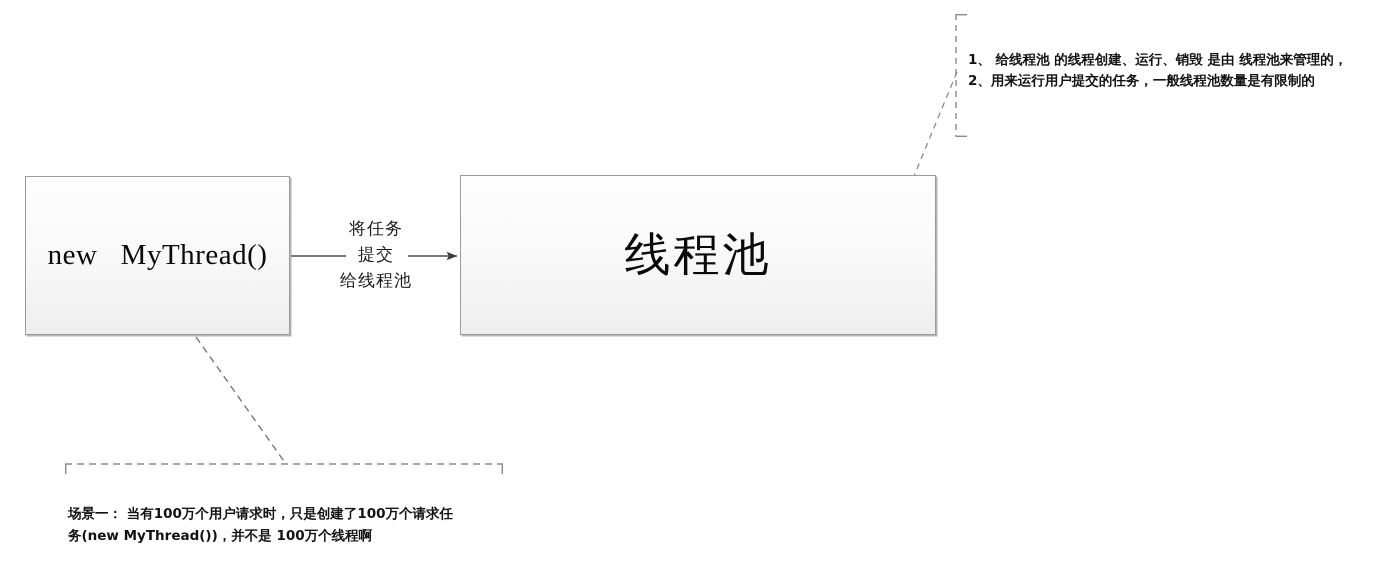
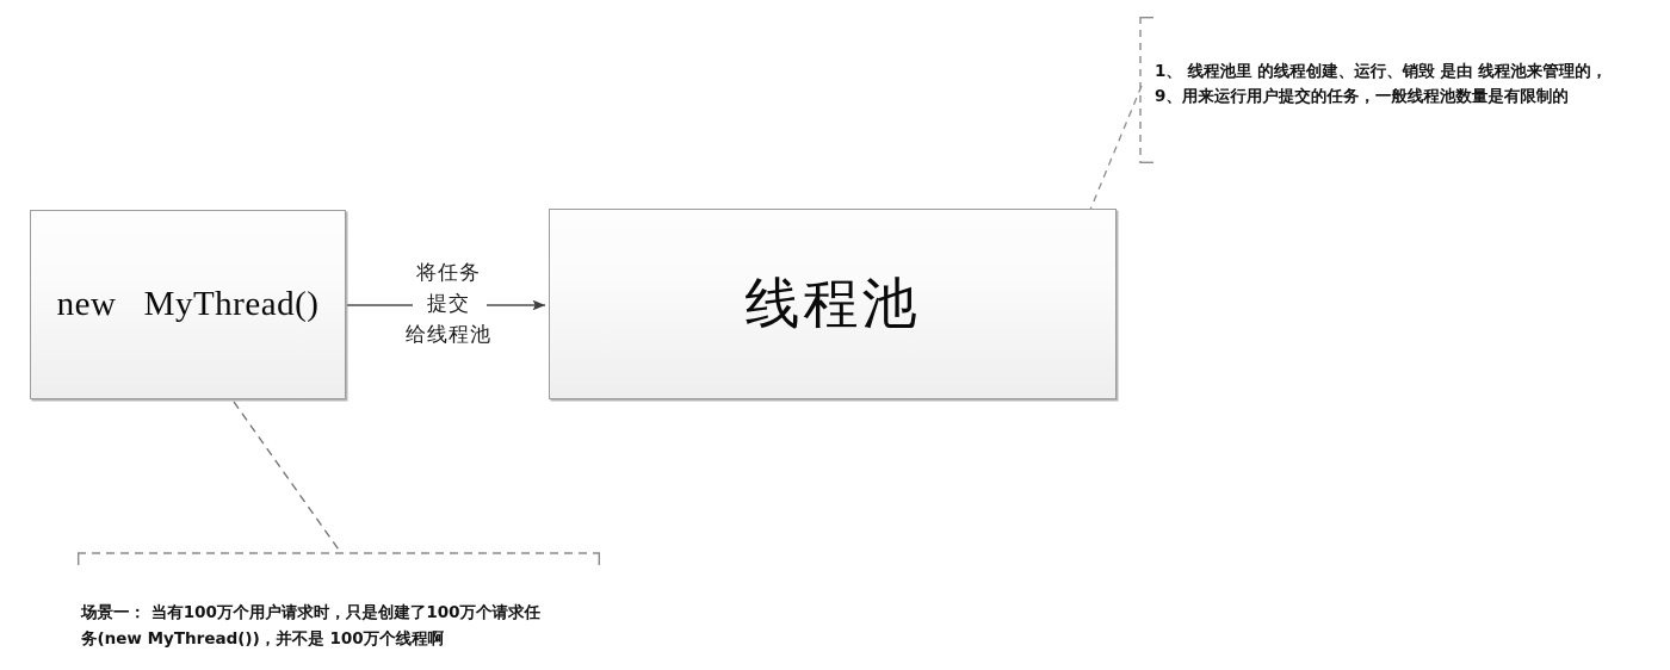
  new MyThread()
  线程池
  将任务
  提交
  给线程池
- 1、 给线程池 的线程创建、运行、销毁 是由 线程池来管理的，
+ 1、 线程池里 的线程创建、运行、销毁 是由 线程池来管理的，
- 2、用来运行用户提交的任务，一般线程池数量是有限制的
+ 9、用来运行用户提交的任务，一般线程池数量是有限制的
  场景一： 当有100万个用户请求时，只是创建了100万个请求任
  务(new MyThread())，并不是 100万个线程啊
